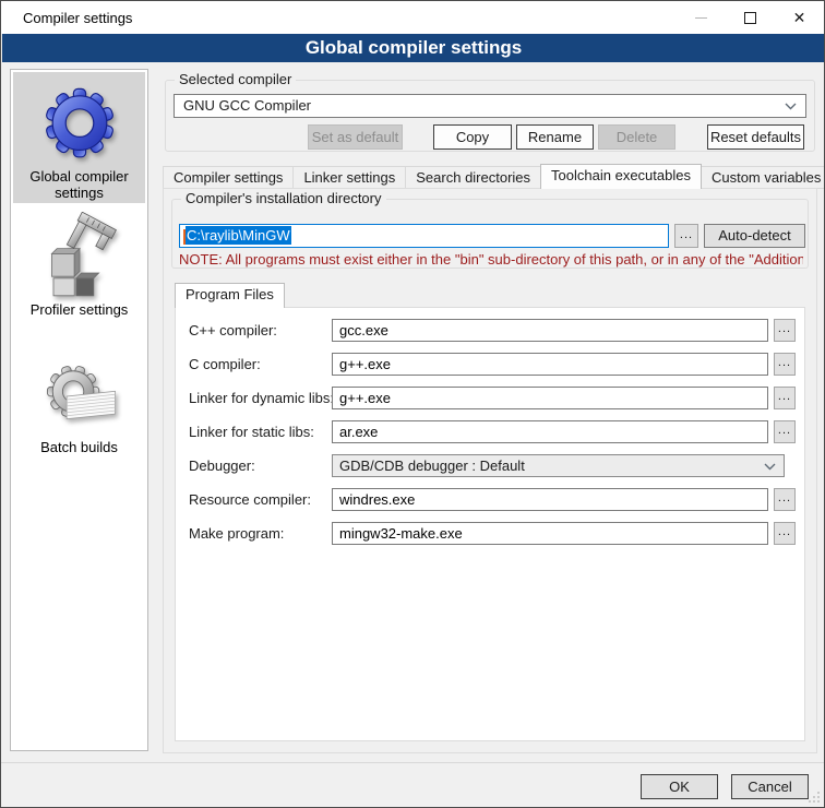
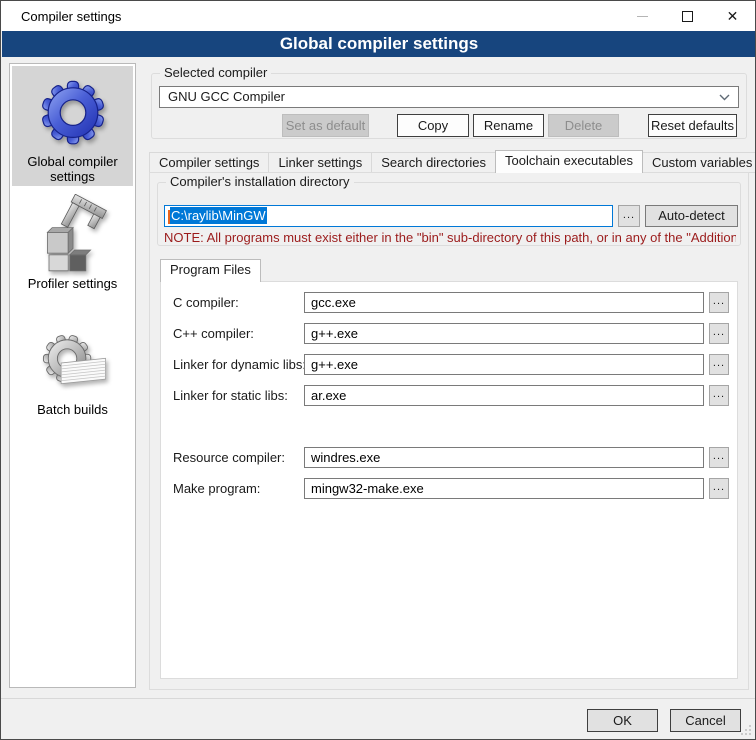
  Compiler settings
  ✕
  Global compiler settings
  Global compiler settings
  Profiler settings
  Batch builds
  Selected compiler
  GNU GCC Compiler
  Set as default
  Copy
  Rename
  Delete
  Reset defaults
  Compiler settings
  Linker settings
  Search directories
  Toolchain executables
  Custom variables
  Compiler's installation directory
  C:\raylib\MinGW
  ...
  Auto-detect
  NOTE: All programs must exist either in the "bin" sub-directory of this path, or in any of the "Addition
  Program Files
- C++ compiler:
+ C compiler:
  gcc.exe
  ...
- C compiler:
+ C++ compiler:
  g++.exe
  ...
  Linker for dynamic libs
  g++.exe
  ...
  Linker for static libs:
  ar.exe
  ...
- Debugger:
- GDB/CDB debugger : Default
  Resource compiler:
  windres.exe
  ...
  Make program:
  mingw32-make.exe
  ...
  OK
  Cancel
